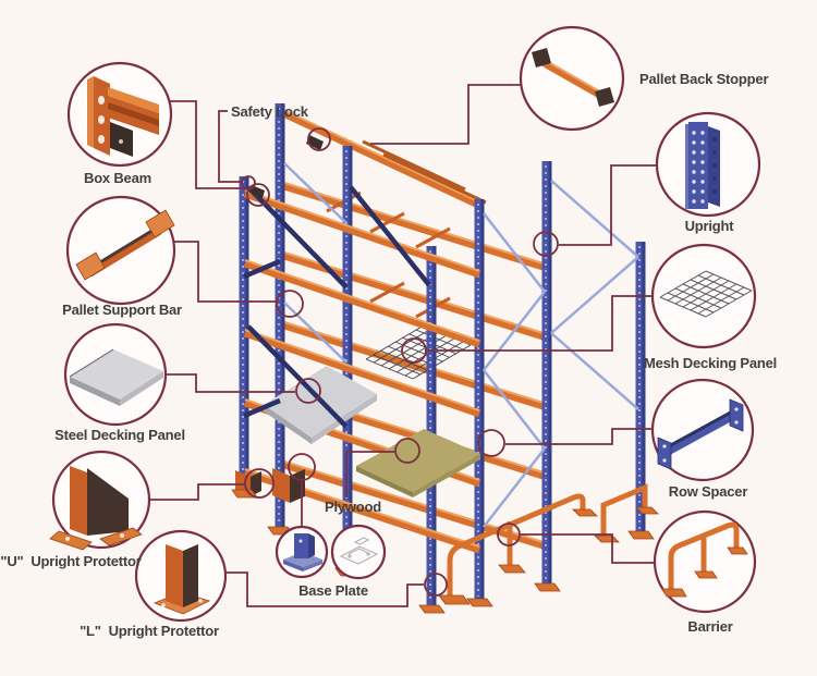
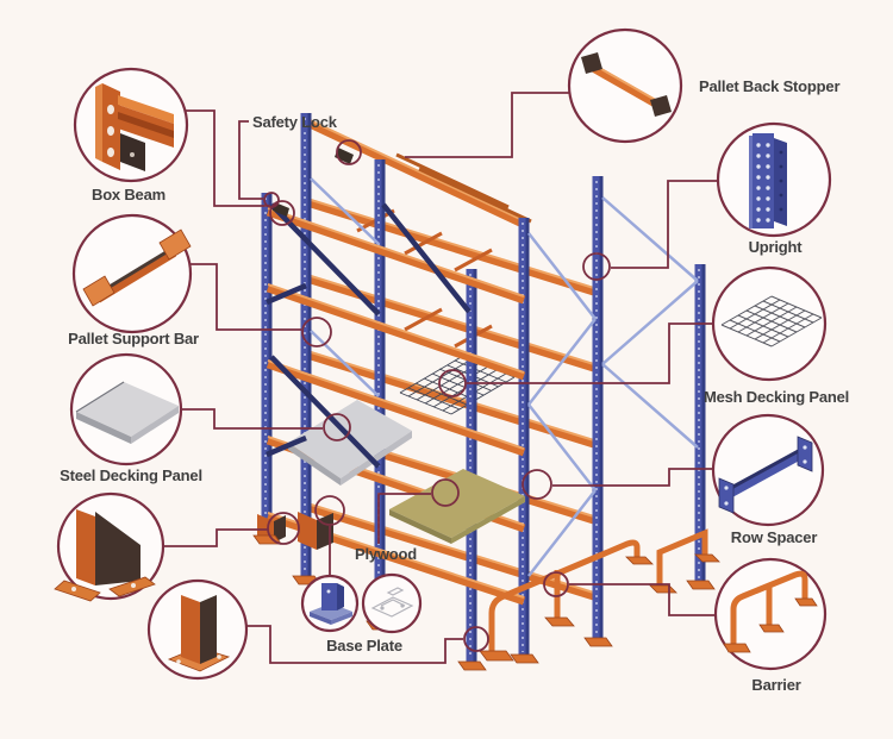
  Box Beam
  Safety Lock
  Pallet Back Stopper
  Upright
  Mesh Decking Panel
  Row Spacer
  Barrier
  Pallet Support Bar
  Steel Decking Panel
- "U" Upright Protettor
- "L" Upright Protettor
  Plywood
  Base Plate
